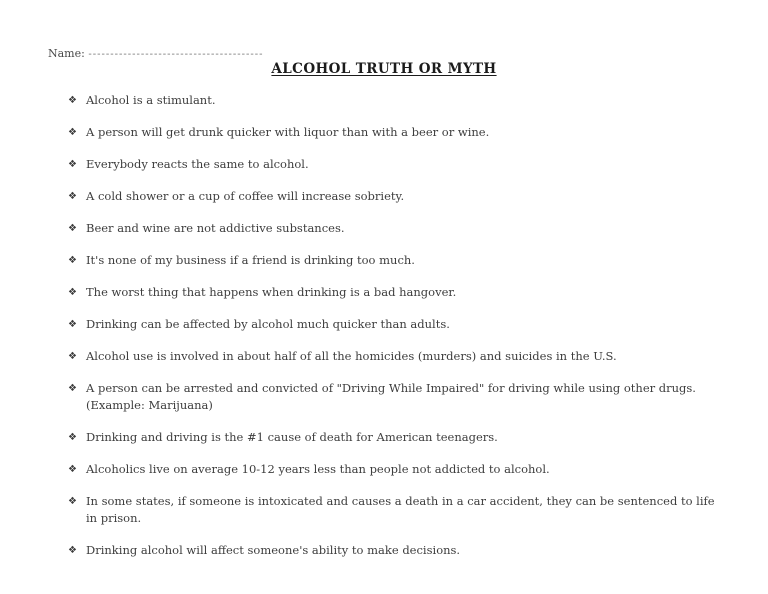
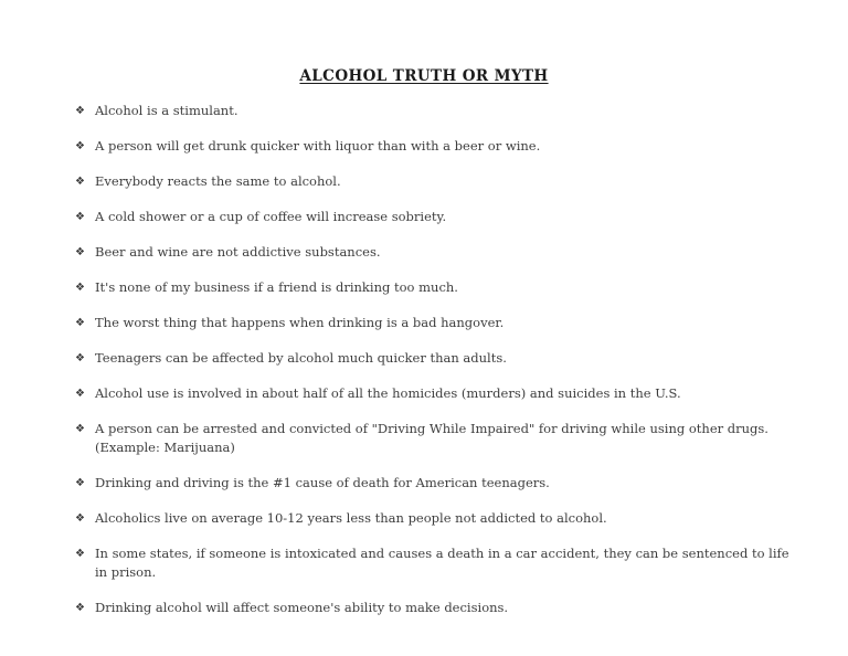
- Name: ----------------------------------------
  ALCOHOL TRUTH OR MYTH
  ❖
  Alcohol is a stimulant.
  ❖
  A person will get drunk quicker with liquor than with a beer or wine.
  ❖
  Everybody reacts the same to alcohol.
  ❖
  A cold shower or a cup of coffee will increase sobriety.
  ❖
  Beer and wine are not addictive substances.
  ❖
  It's none of my business if a friend is drinking too much.
  ❖
  The worst thing that happens when drinking is a bad hangover.
  ❖
- Drinking can be affected by alcohol much quicker than adults.
+ Teenagers can be affected by alcohol much quicker than adults.
  ❖
  Alcohol use is involved in about half of all the homicides (murders) and suicides in the U.S.
  ❖
  A person can be arrested and convicted of "Driving While Impaired" for driving while using other drugs. (Example: Marijuana)
  ❖
  Drinking and driving is the #1 cause of death for American teenagers.
  ❖
  Alcoholics live on average 10-12 years less than people not addicted to alcohol.
  ❖
  In some states, if someone is intoxicated and causes a death in a car accident, they can be sentenced to life in prison.
  ❖
  Drinking alcohol will affect someone's ability to make decisions.
